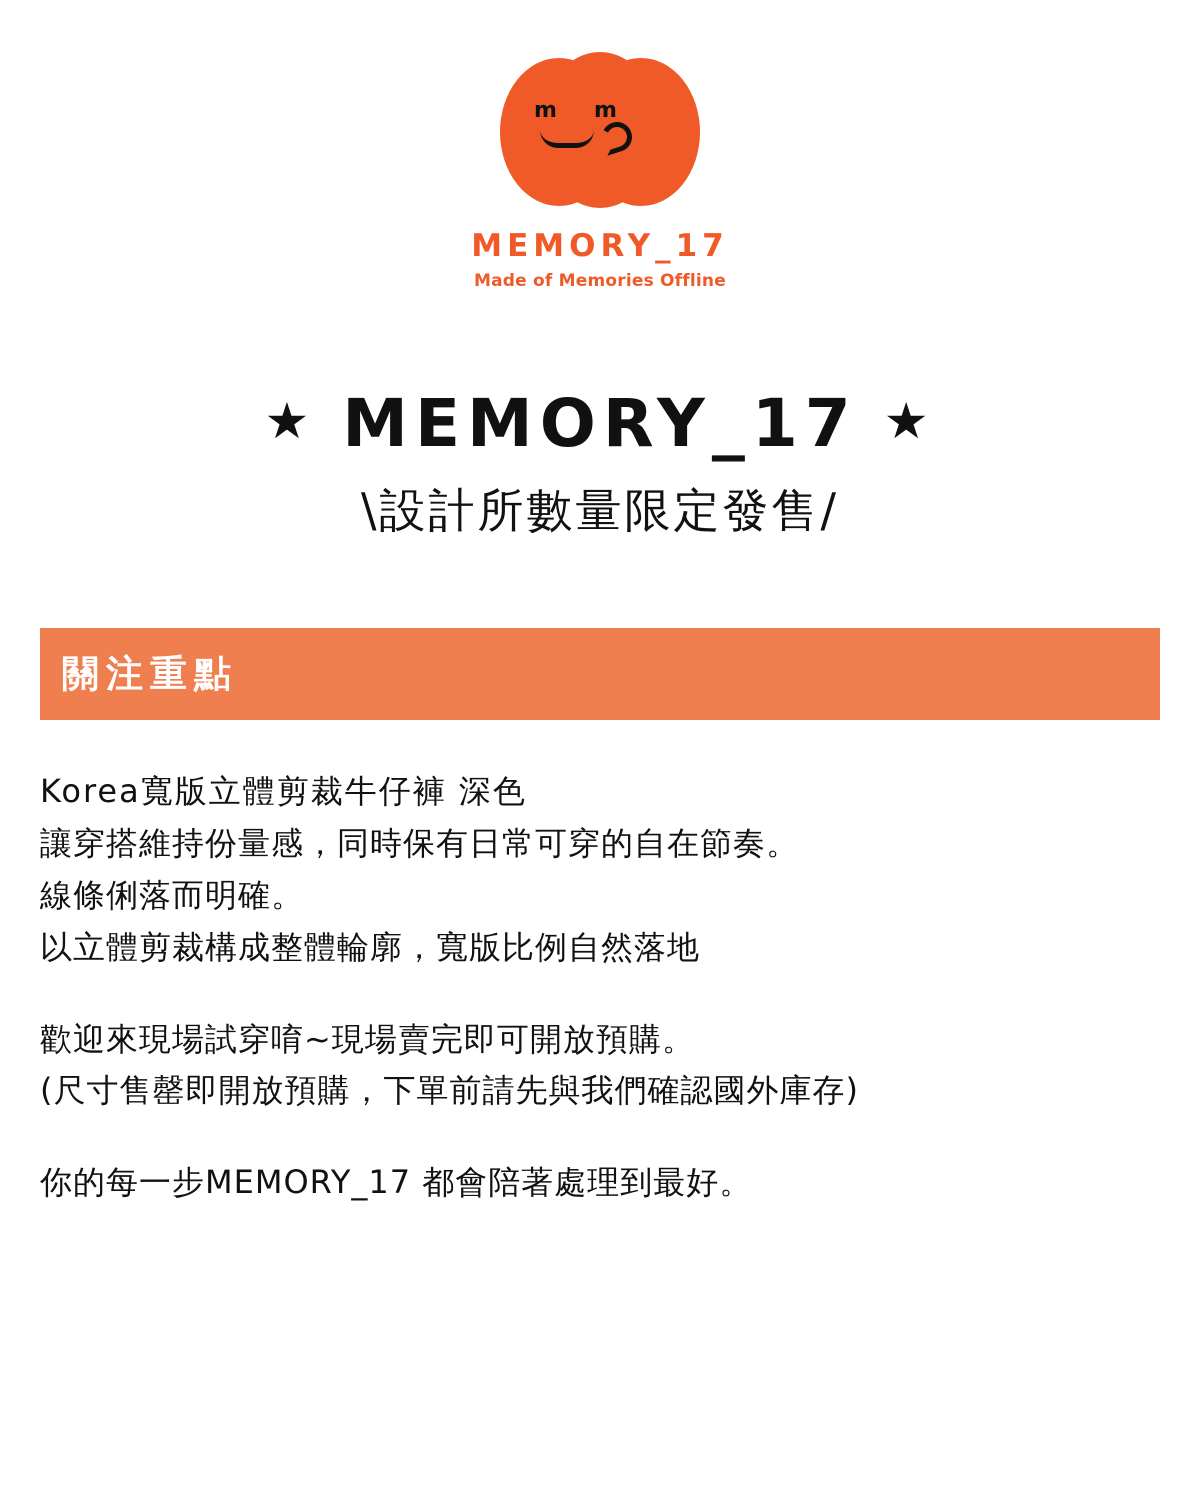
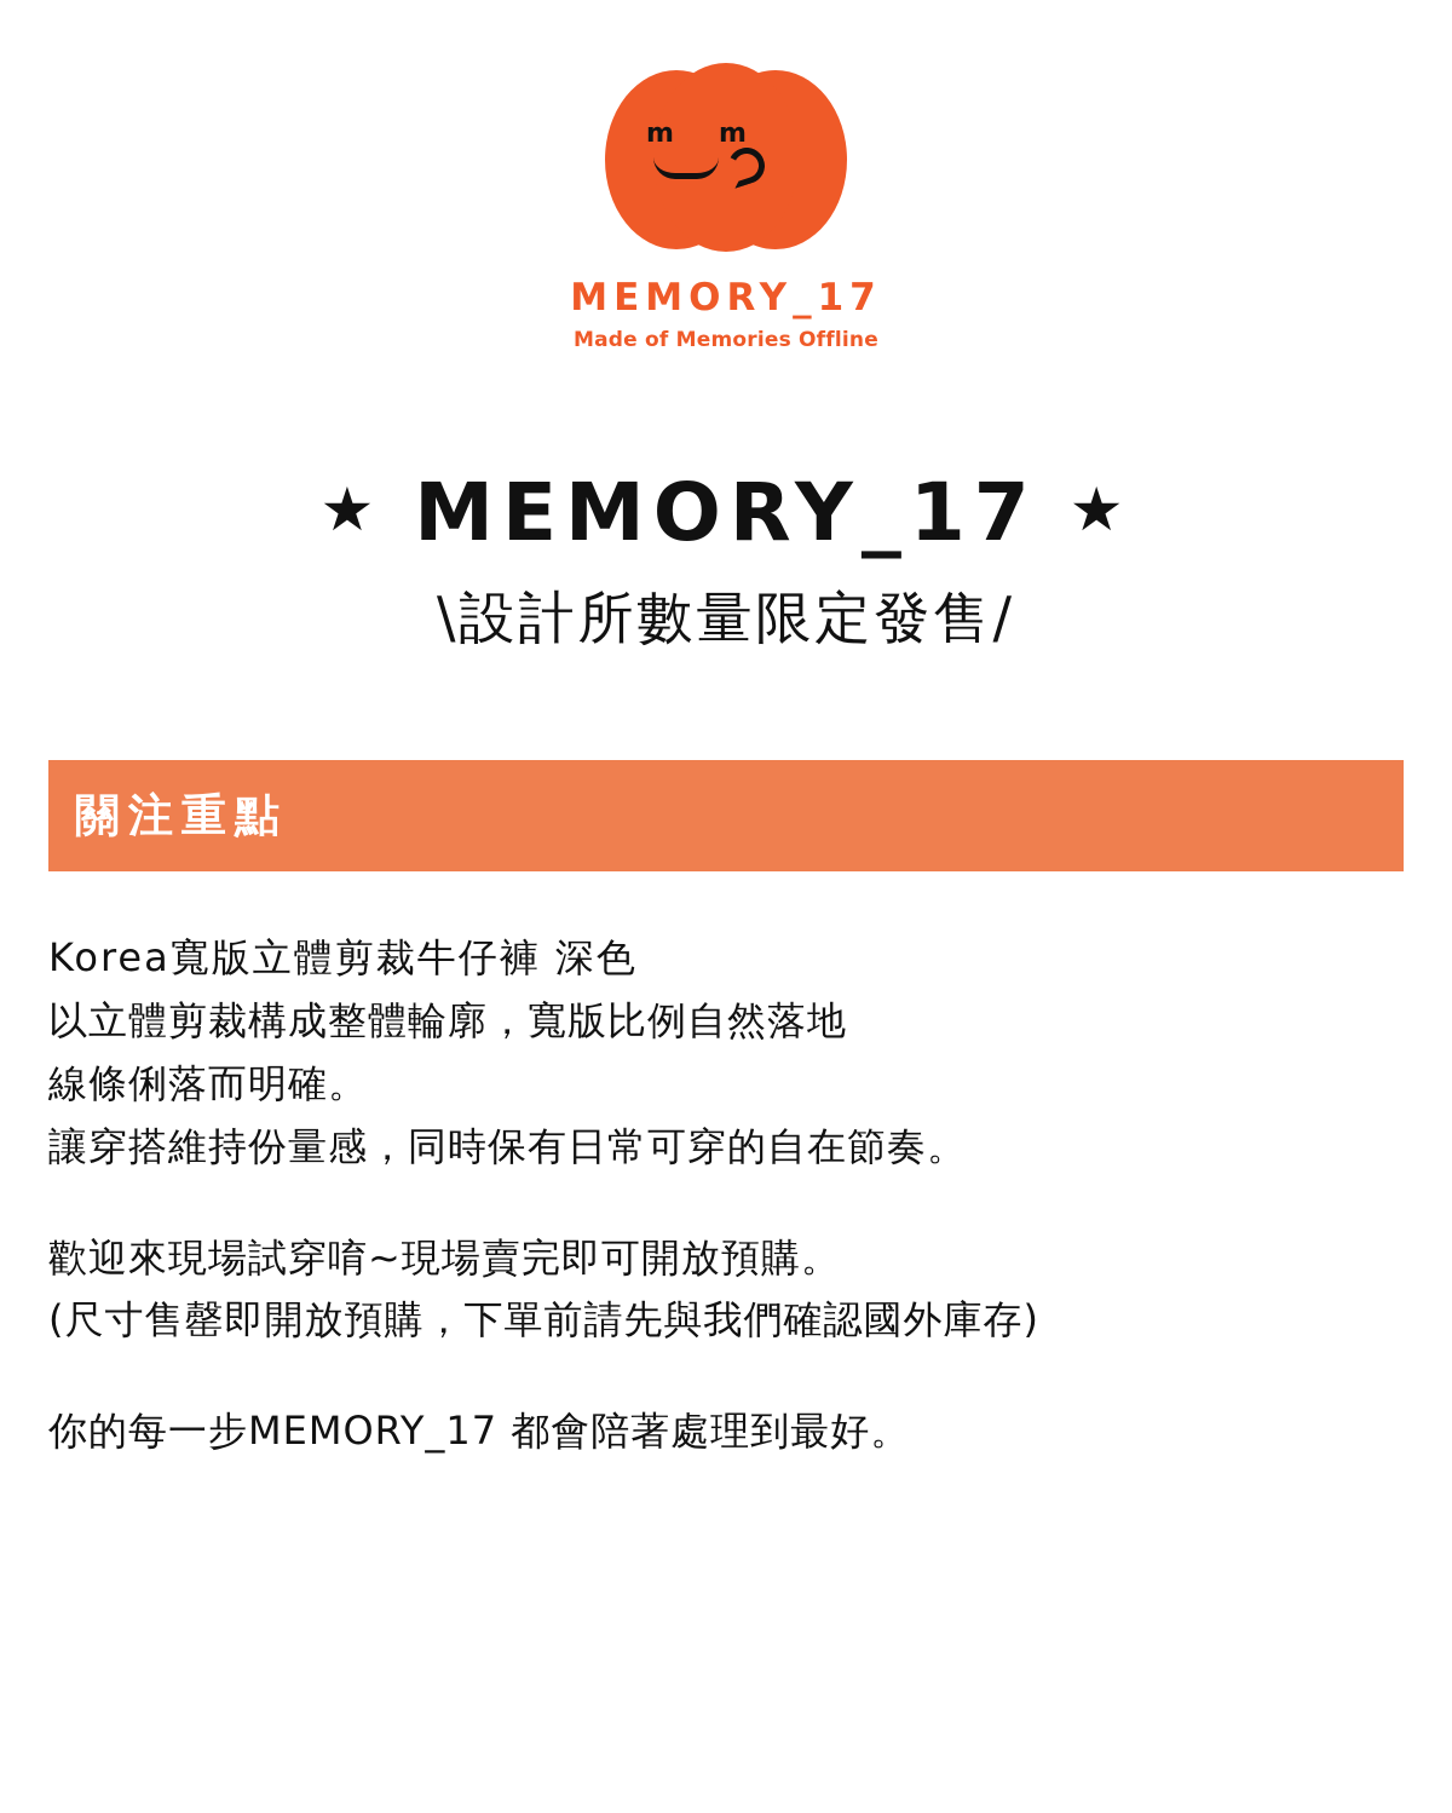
  m
  m
  MEMORY_17
  Made of Memories Offline
  ★
  MEMORY_17
  ★
  \設計所數量限定發售/
  關注重點
  Korea寬版立體剪裁牛仔褲 深色
- 讓穿搭維持份量感，同時保有日常可穿的自在節奏。
+ 以立體剪裁構成整體輪廓，寬版比例自然落地
  線條俐落而明確。
- 以立體剪裁構成整體輪廓，寬版比例自然落地
+ 讓穿搭維持份量感，同時保有日常可穿的自在節奏。
  歡迎來現場試穿唷~現場賣完即可開放預購。
  (尺寸售罄即開放預購，下單前請先與我們確認國外庫存)
  你的每一步MEMORY_17 都會陪著處理到最好。
